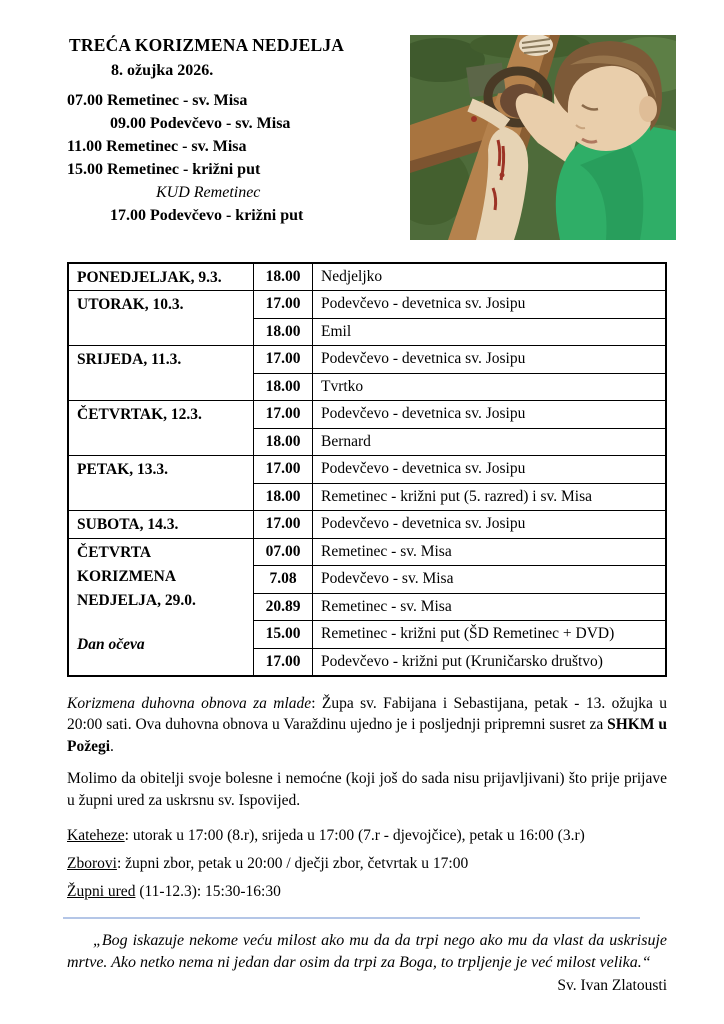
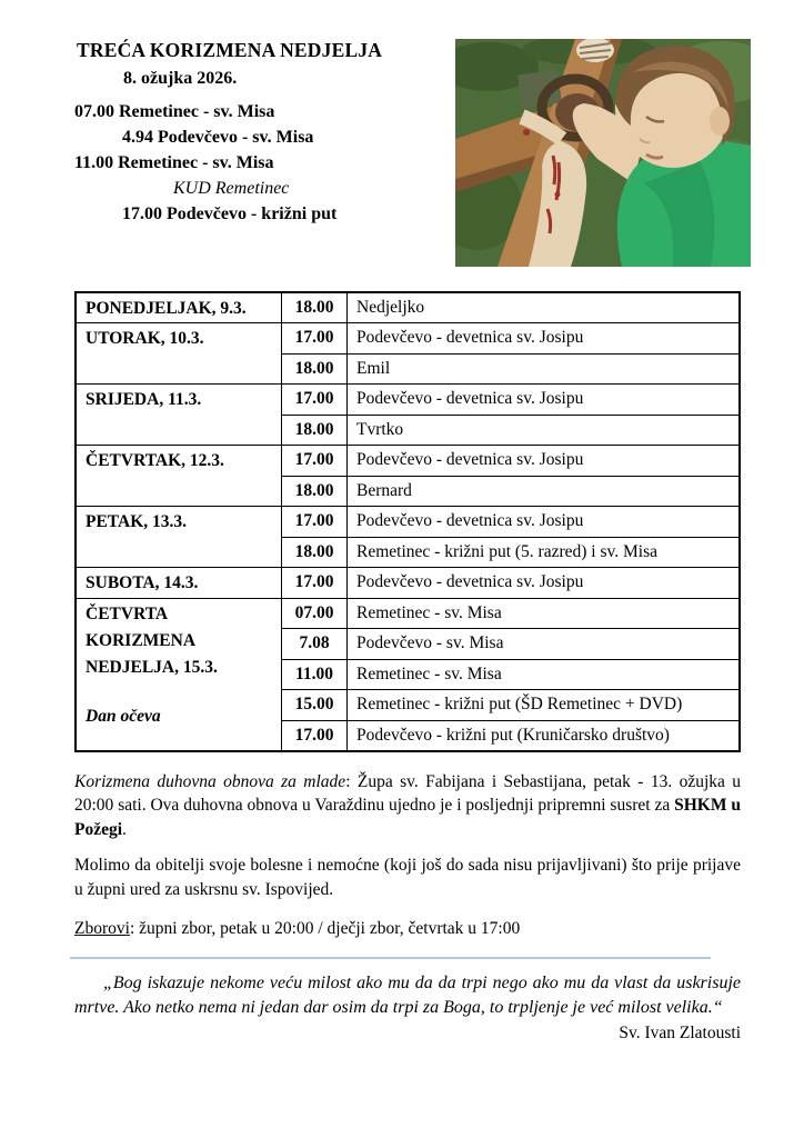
  TREĆA KORIZMENA NEDJELJA
  8. ožujka 2026.
  07.00 Remetinec - sv. Misa
- 09.00 Podevčevo - sv. Misa
+ 4.94 Podevčevo - sv. Misa
  11.00 Remetinec - sv. Misa
- 15.00 Remetinec - križni put
  KUD Remetinec
  17.00 Podevčevo - križni put
  PONEDJELJAK, 9.3.	18.00	Nedjeljko
  UTORAK, 10.3.	17.00	Podevčevo - devetnica sv. Josipu
  18.00	Emil
  SRIJEDA, 11.3.	17.00	Podevčevo - devetnica sv. Josipu
  18.00	Tvrtko
  ČETVRTAK, 12.3.	17.00	Podevčevo - devetnica sv. Josipu
  18.00	Bernard
  PETAK, 13.3.	17.00	Podevčevo - devetnica sv. Josipu
  18.00	Remetinec - križni put (5. razred) i sv. Misa
  SUBOTA, 14.3.	17.00	Podevčevo - devetnica sv. Josipu
- ČETVRTA KORIZMENA NEDJELJA, 29.0.Dan očeva	07.00	Remetinec - sv. Misa
+ ČETVRTA KORIZMENA NEDJELJA, 15.3.Dan očeva	07.00	Remetinec - sv. Misa
  7.08	Podevčevo - sv. Misa
- 20.89	Remetinec - sv. Misa
+ 11.00	Remetinec - sv. Misa
  15.00	Remetinec - križni put (ŠD Remetinec + DVD)
  17.00	Podevčevo - križni put (Kruničarsko društvo)
  Korizmena duhovna obnova za mlade: Župa sv. Fabijana i Sebastijana, petak - 13. ožujka u 20:00 sati. Ova duhovna obnova u Varaždinu ujedno je i posljednji pripremni susret za SHKM u Požegi.
  Molimo da obitelji svoje bolesne i nemoćne (koji još do sada nisu prijavljivani) što prije prijave u župni ured za uskrsnu sv. Ispovijed.
- Kateheze: utorak u 17:00 (8.r), srijeda u 17:00 (7.r - djevojčice), petak u 16:00 (3.r)
  Zborovi: župni zbor, petak u 20:00 / dječji zbor, četvrtak u 17:00
- Župni ured (11-12.3): 15:30-16:30
  „Bog iskazuje nekome veću milost ako mu da da trpi nego ako mu da vlast da uskrisuje mrtve. Ako netko nema ni jedan dar osim da trpi za Boga, to trpljenje je već milost velika.“
  Sv. Ivan Zlatousti
